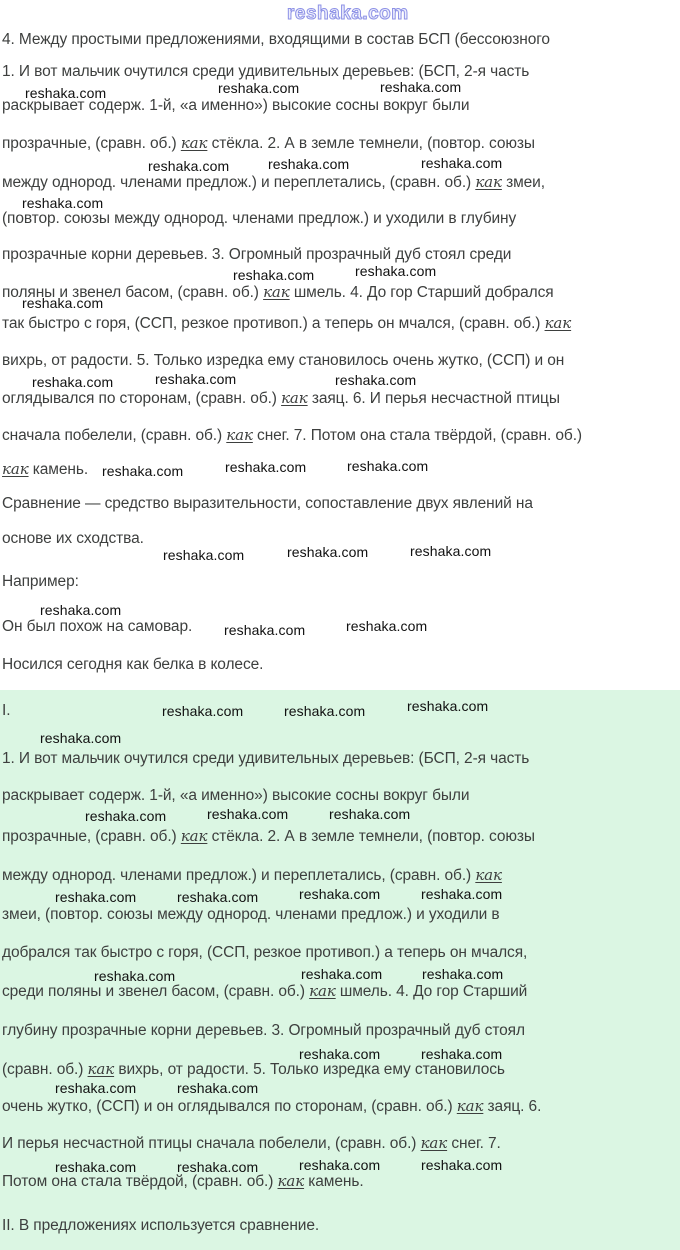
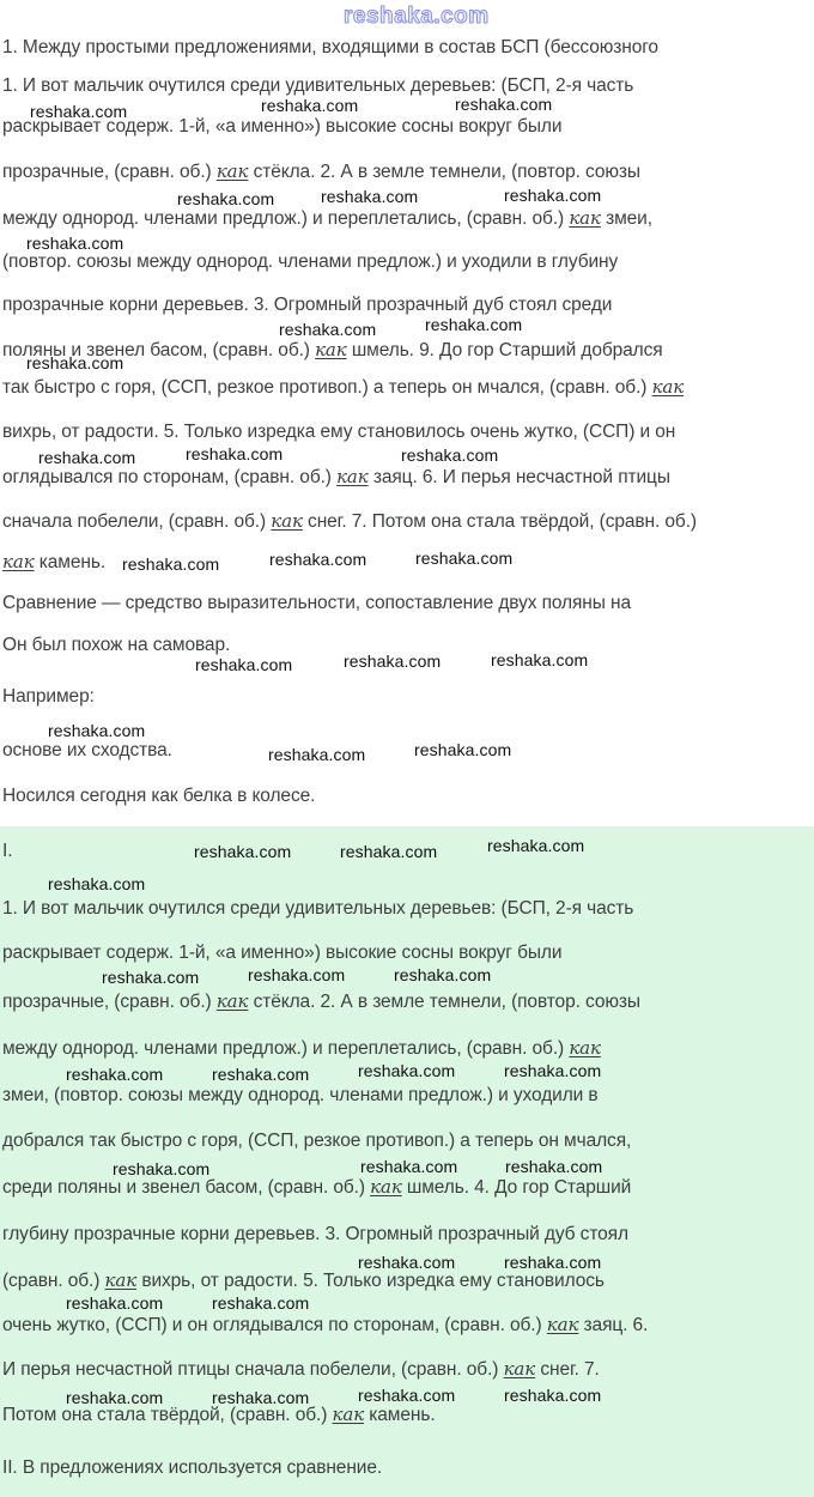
  reshaka.com
  reshaka.com
  reshaka.com
  reshaka.com
  reshaka.com
  reshaka.com
  reshaka.com
  reshaka.com
  reshaka.com
  reshaka.com
  reshaka.com
  reshaka.com
  reshaka.com
  reshaka.com
  reshaka.com
  reshaka.com
  reshaka.com
  reshaka.com
  reshaka.com
  reshaka.com
  reshaka.com
  reshaka.com
  reshaka.com
  reshaka.com
  reshaka.com
  reshaka.com
  reshaka.com
  reshaka.com
  reshaka.com
  reshaka.com
  reshaka.com
  reshaka.com
  reshaka.com
  reshaka.com
  reshaka.com
  reshaka.com
  reshaka.com
  reshaka.com
  reshaka.com
  reshaka.com
  reshaka.com
  reshaka.com
  reshaka.com
  reshaka.com
  reshaka.com
- 4. Между простыми предложениями, входящими в состав БСП (бессоюзного
+ 1. Между простыми предложениями, входящими в состав БСП (бессоюзного
  1. И вот мальчик очутился среди удивительных деревьев: (БСП, 2-я часть
  раскрывает содерж. 1-й, «а именно») высокие сосны вокруг были
  прозрачные, (сравн. об.) как стёкла. 2. А в земле темнели, (повтор. союзы
  между однород. членами предлож.) и переплетались, (сравн. об.) как змеи,
  (повтор. союзы между однород. членами предлож.) и уходили в глубину
  прозрачные корни деревьев. 3. Огромный прозрачный дуб стоял среди
- поляны и звенел басом, (сравн. об.) как шмель. 4. До гор Старший добрался
+ поляны и звенел басом, (сравн. об.) как шмель. 9. До гор Старший добрался
  так быстро с горя, (ССП, резкое противоп.) а теперь он мчался, (сравн. об.) как
  вихрь, от радости. 5. Только изредка ему становилось очень жутко, (ССП) и он
  оглядывался по сторонам, (сравн. об.) как заяц. 6. И перья несчастной птицы
  сначала побелели, (сравн. об.) как снег. 7. Потом она стала твёрдой, (сравн. об.)
  как камень.
- Сравнение — средство выразительности, сопоставление двух явлений на
+ Сравнение — средство выразительности, сопоставление двух поляны на
- основе их сходства.
+ Он был похож на самовар.
  Например:
- Он был похож на самовар.
+ основе их сходства.
  Носился сегодня как белка в колесе.
  I.
  1. И вот мальчик очутился среди удивительных деревьев: (БСП, 2-я часть
  раскрывает содерж. 1-й, «а именно») высокие сосны вокруг были
  прозрачные, (сравн. об.) как стёкла. 2. А в земле темнели, (повтор. союзы
  между однород. членами предлож.) и переплетались, (сравн. об.) как
  змеи, (повтор. союзы между однород. членами предлож.) и уходили в
  добрался так быстро с горя, (ССП, резкое противоп.) а теперь он мчался,
  среди поляны и звенел басом, (сравн. об.) как шмель. 4. До гор Старший
  глубину прозрачные корни деревьев. 3. Огромный прозрачный дуб стоял
  (сравн. об.) как вихрь, от радости. 5. Только изредка ему становилось
  очень жутко, (ССП) и он оглядывался по сторонам, (сравн. об.) как заяц. 6.
  И перья несчастной птицы сначала побелели, (сравн. об.) как снег. 7.
  Потом она стала твёрдой, (сравн. об.) как камень.
  II. В предложениях используется сравнение.
